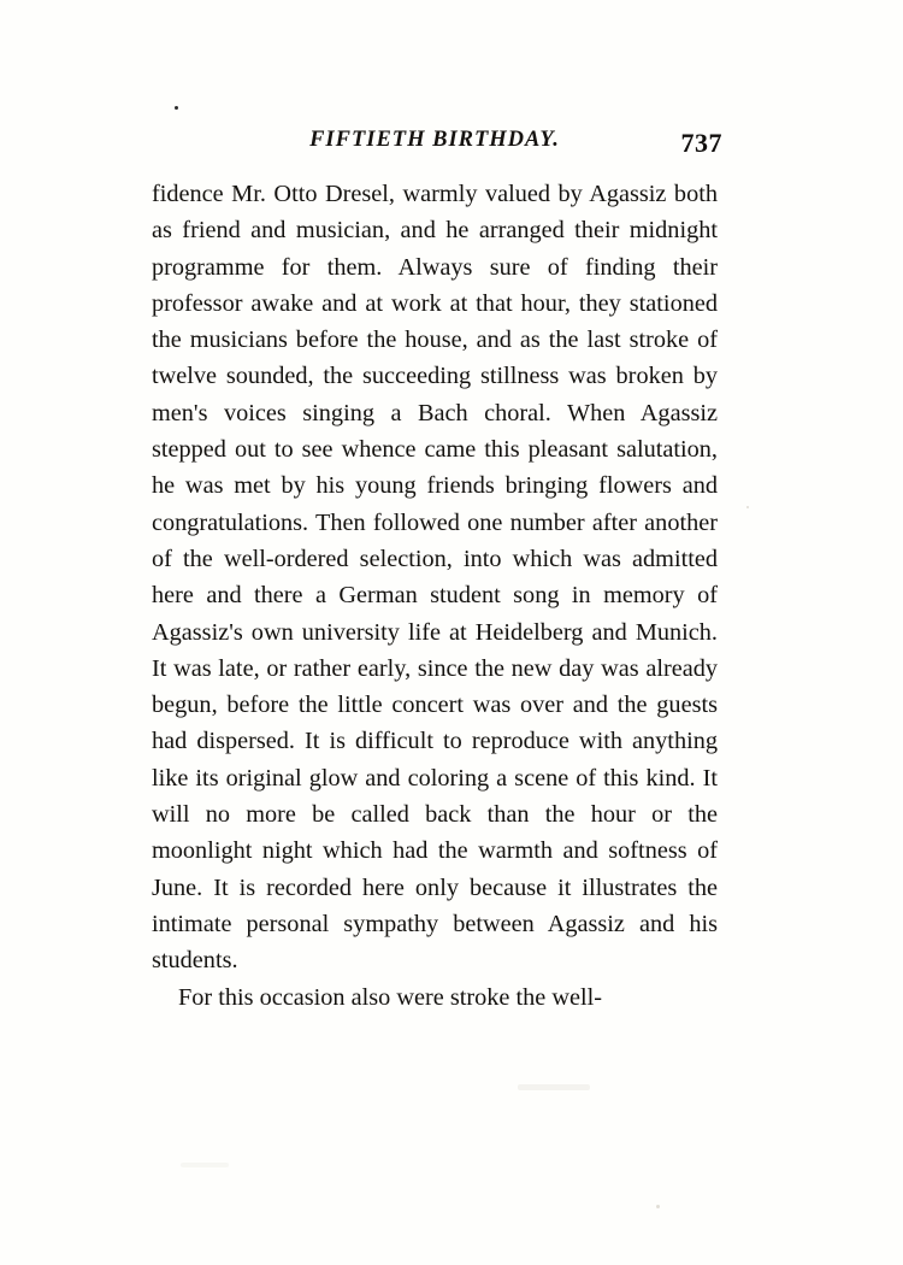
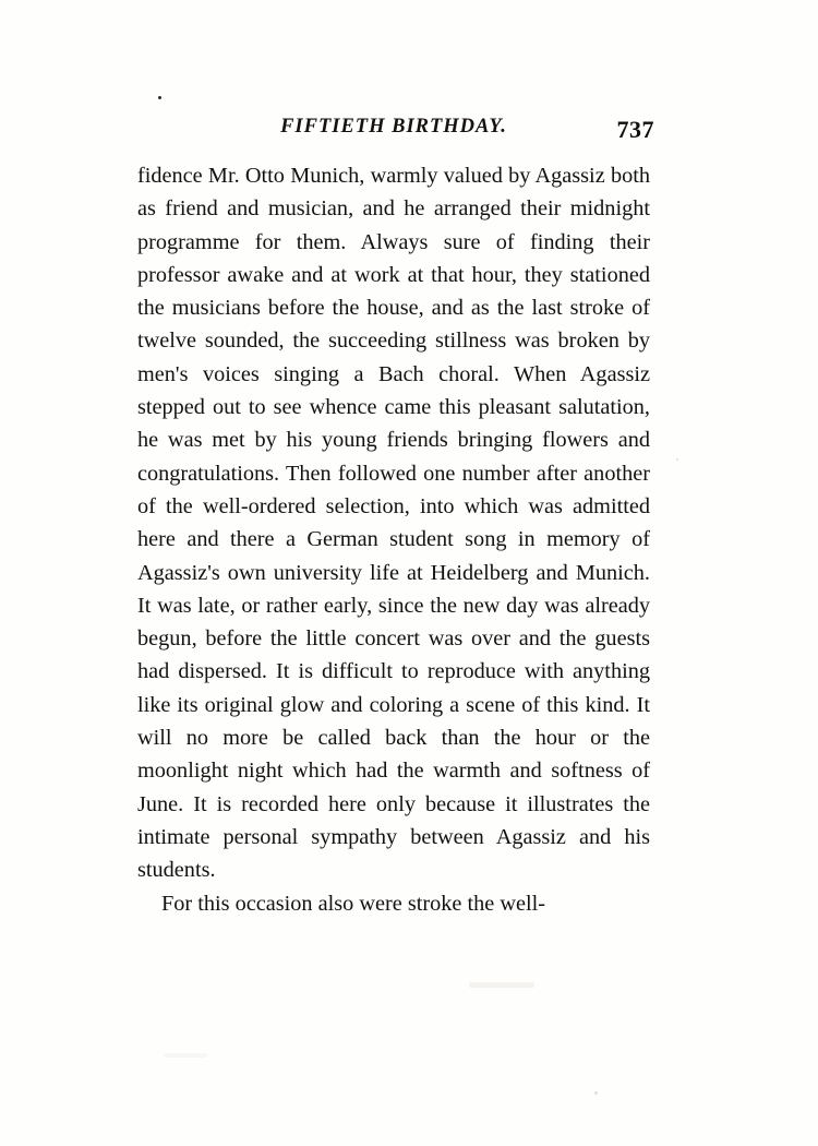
  FIFTIETH BIRTHDAY.
  737
- fidence Mr. Otto Dresel, warmly valued by Agassiz both as friend and musician, and he arranged their midnight programme for them. Always sure of finding their professor awake and at work at that hour, they stationed the musicians before the house, and as the last stroke of twelve sounded, the succeeding stillness was broken by men's voices singing a Bach choral. When Agassiz stepped out to see whence came this pleasant salutation, he was met by his young friends bringing flowers and congratulations. Then followed one number after another of the well-ordered selection, into which was admitted here and there a German student song in memory of Agassiz's own university life at Heidelberg and Munich. It was late, or rather early, since the new day was already begun, before the little concert was over and the guests had dispersed. It is difficult to reproduce with anything like its original glow and coloring a scene of this kind. It will no more be called back than the hour or the moonlight night which had the warmth and softness of June. It is recorded here only because it illustrates the intimate personal sympathy between Agassiz and his students.
+ fidence Mr. Otto Munich, warmly valued by Agassiz both as friend and musician, and he arranged their midnight programme for them. Always sure of finding their professor awake and at work at that hour, they stationed the musicians before the house, and as the last stroke of twelve sounded, the succeeding stillness was broken by men's voices singing a Bach choral. When Agassiz stepped out to see whence came this pleasant salutation, he was met by his young friends bringing flowers and congratulations. Then followed one number after another of the well-ordered selection, into which was admitted here and there a German student song in memory of Agassiz's own university life at Heidelberg and Munich. It was late, or rather early, since the new day was already begun, before the little concert was over and the guests had dispersed. It is difficult to reproduce with anything like its original glow and coloring a scene of this kind. It will no more be called back than the hour or the moonlight night which had the warmth and softness of June. It is recorded here only because it illustrates the intimate personal sympathy between Agassiz and his students.
  For this occasion also were stroke the well-
